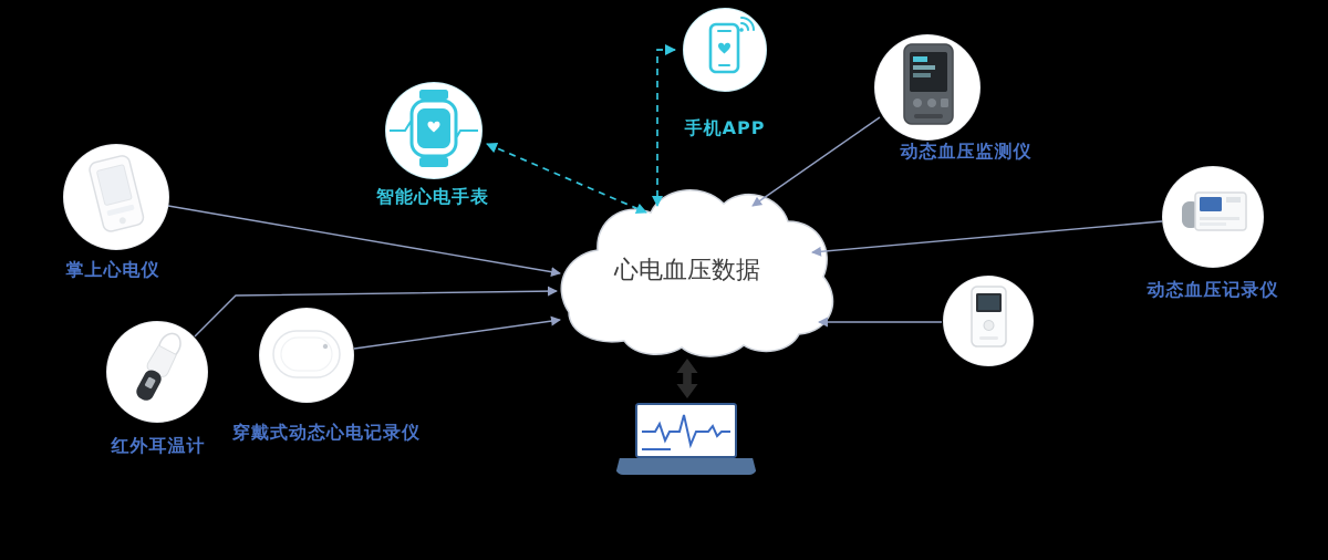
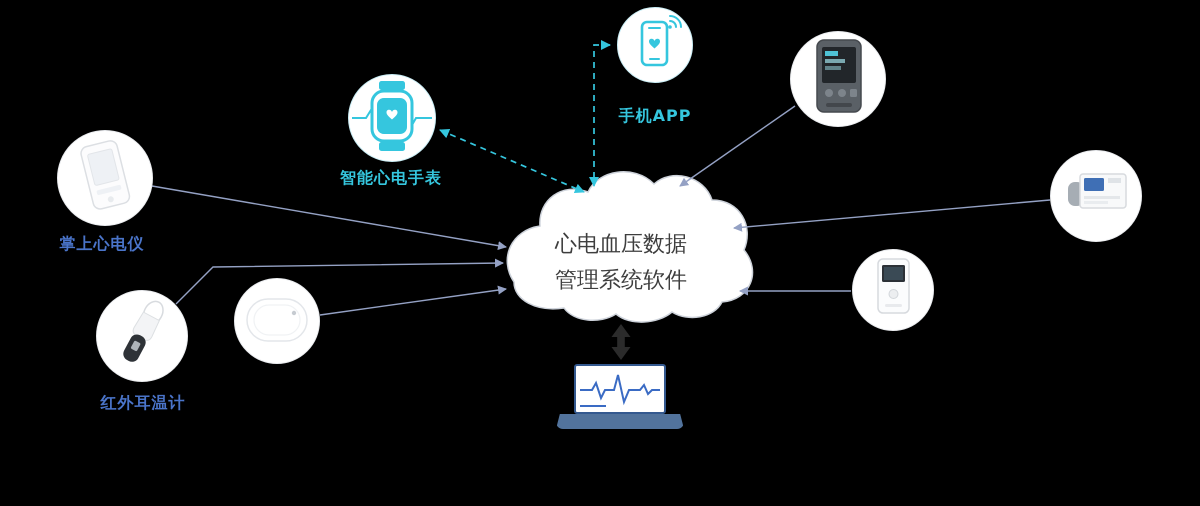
  心电血压数据
+ 管理系统软件
  手机APP
  智能心电手表
  掌上心电仪
  红外耳温计
- 穿戴式动态心电记录仪
- 动态血压监测仪
- 动态血压记录仪
